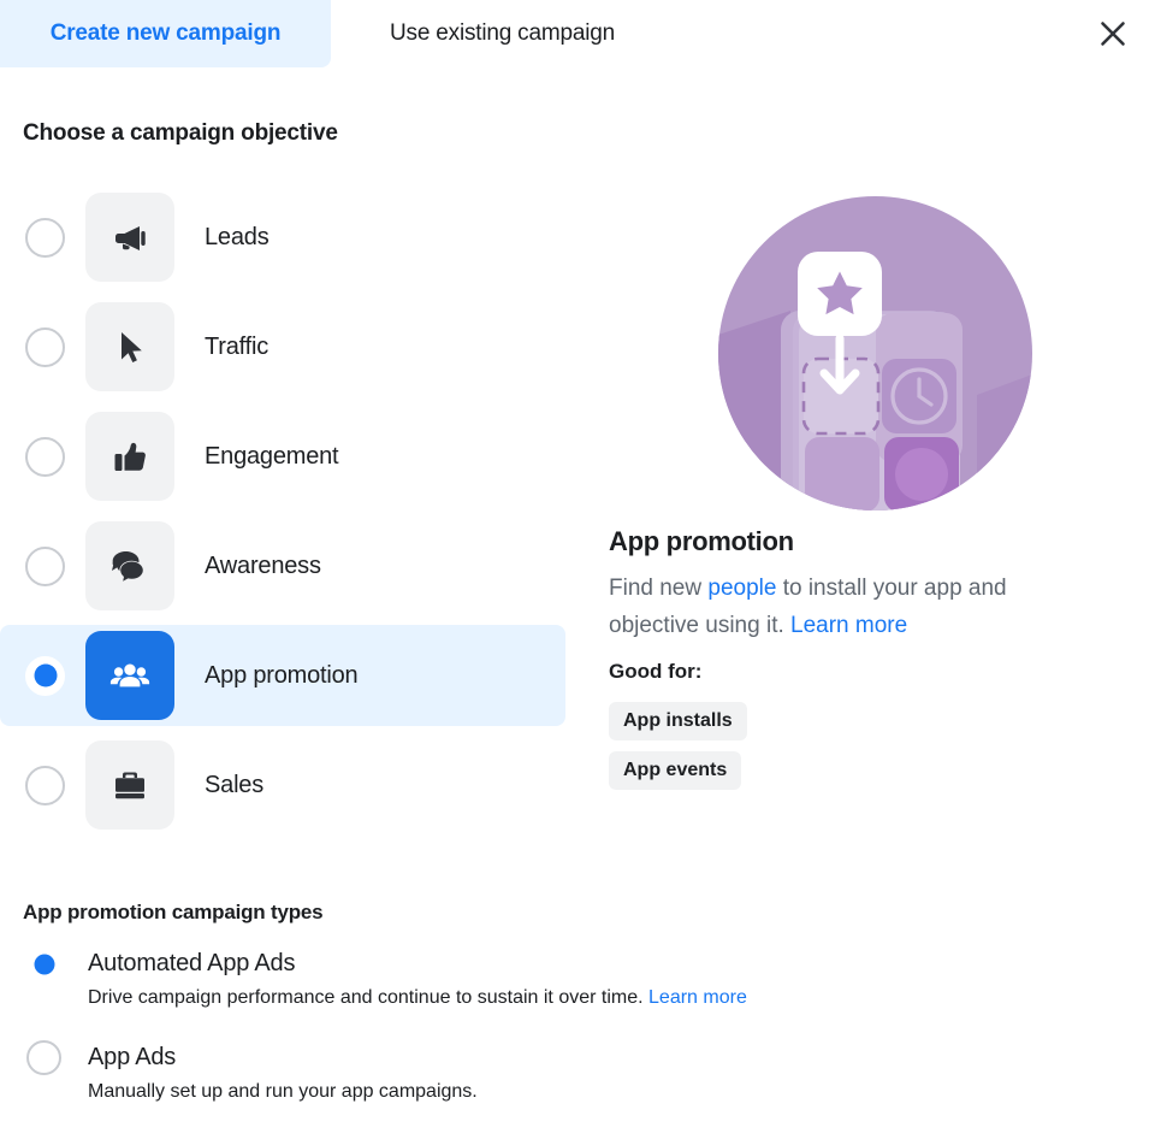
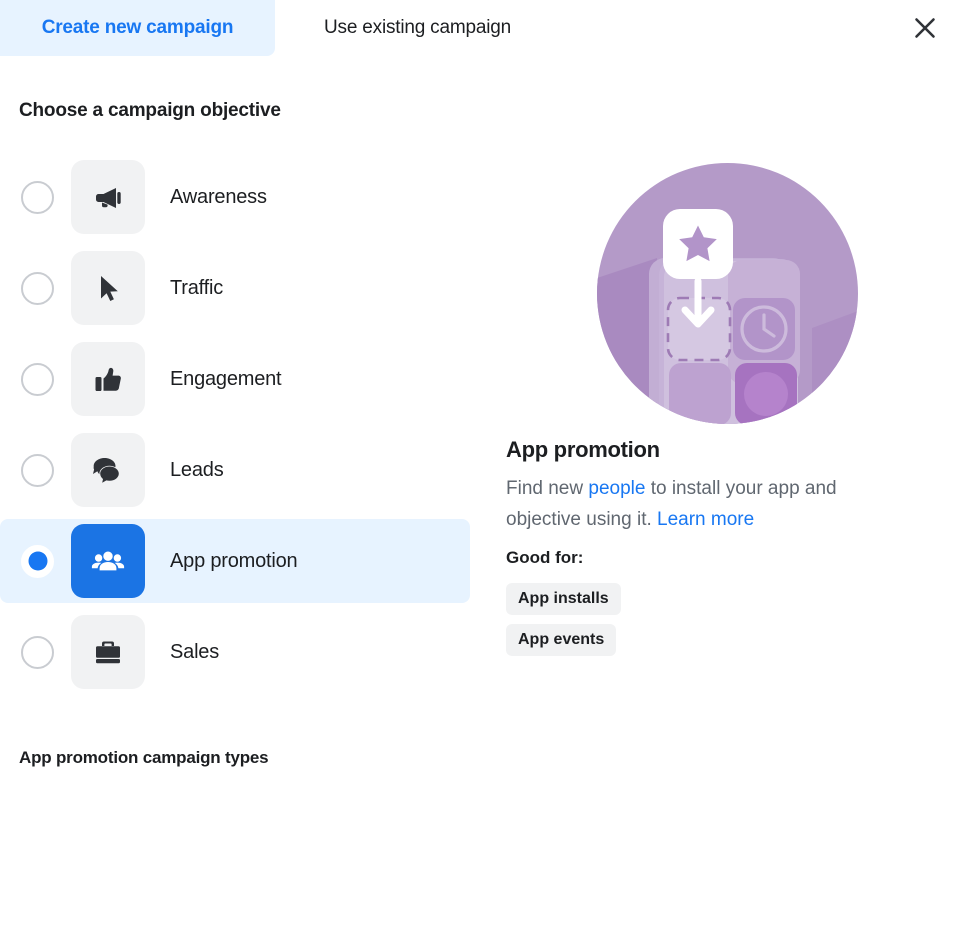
  Create new campaign
  Use existing campaign
  Choose a campaign objective
- Leads
+ Awareness
  Traffic
  Engagement
- Awareness
+ Leads
  App promotion
  Sales
  App promotion
  Find new people to install your app and objective using it. Learn more
  Good for:
  App installs
  App events
  App promotion campaign types
- Automated App Ads
- Drive campaign performance and continue to sustain it over time. Learn more
- App Ads
- Manually set up and run your app campaigns.
